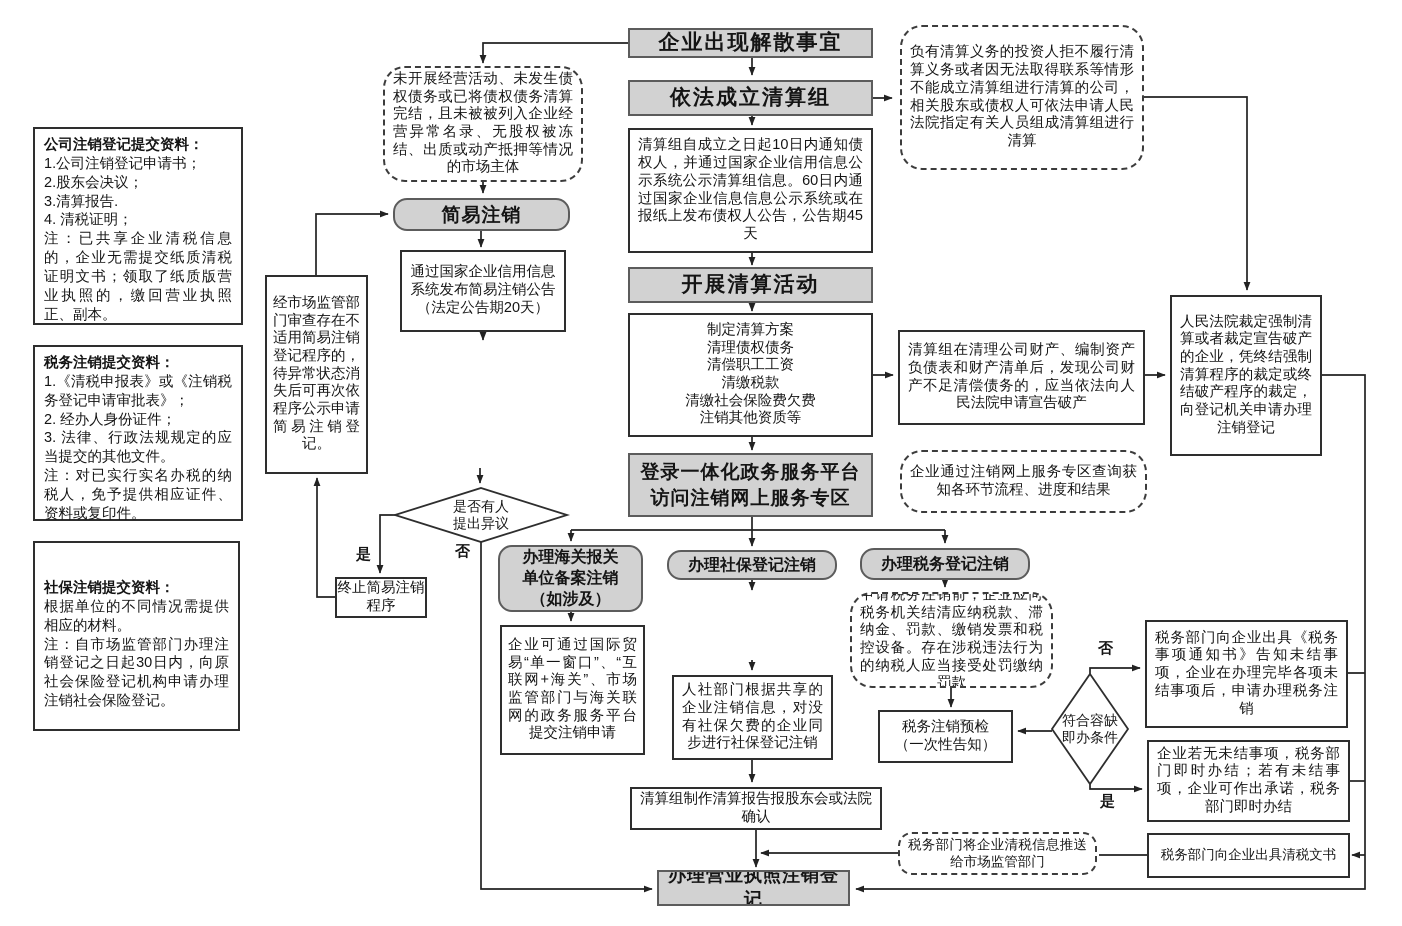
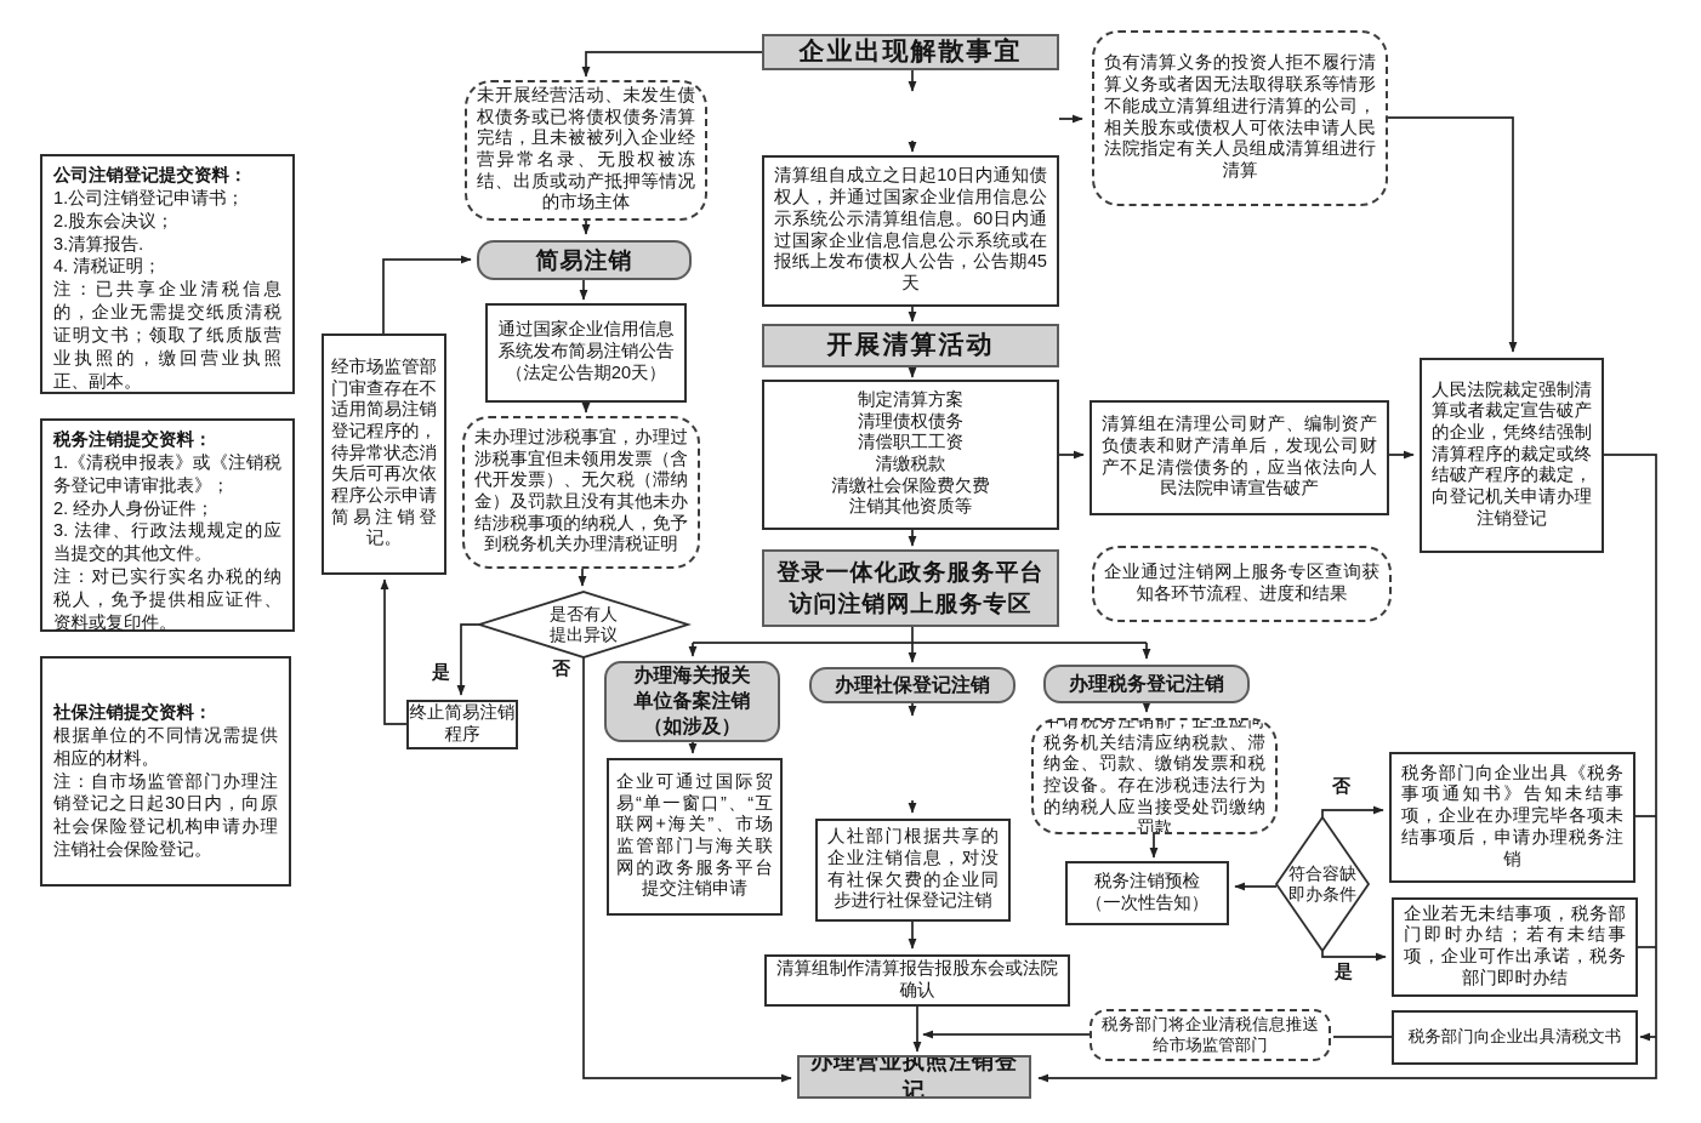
  公司注销登记提交资料：
  1.公司注销登记申请书；
  2.股东会决议；
  3.清算报告.
  4. 清税证明；
  注：已共享企业清税信息的，企业无需提交纸质清税证明文书；领取了纸质版营业执照的，缴回营业执照正、副本。
  税务注销提交资料：
  1.《清税申报表》或《注销税务登记申请审批表》；
  2. 经办人身份证件；
  3. 法律、行政法规规定的应当提交的其他文件。
  注：对已实行实名办税的纳税人，免予提供相应证件、资料或复印件。
  社保注销提交资料：
  根据单位的不同情况需提供相应的材料。
  注：自市场监管部门办理注销登记之日起30日内，向原社会保险登记机构申请办理注销社会保险登记。
  企业出现解散事宜
- 依法成立清算组
  清算组自成立之日起10日内通知债权人，并通过国家企业信用信息公示系统公示清算组信息。60日内通过国家企业信息信息公示系统或在报纸上发布债权人公告，公告期45天
  开展清算活动
  制定清算方案
  清理债权债务
  清偿职工工资
  清缴税款
  清缴社会保险费欠费
  注销其他资质等
  登录一体化政务服务平台
  访问注销网上服务专区
  负有清算义务的投资人拒不履行清算义务或者因无法取得联系等情形不能成立清算组进行清算的公司，相关股东或债权人可依法申请人民法院指定有关人员组成清算组进行清算
  清算组在清理公司财产、编制资产负债表和财产清单后，发现公司财产不足清偿债务的，应当依法向人民法院申请宣告破产
  人民法院裁定强制清算或者裁定宣告破产的企业，凭终结强制清算程序的裁定或终结破产程序的裁定，向登记机关申请办理注销登记
  企业通过注销网上服务专区查询获知各环节流程、进度和结果
  未开展经营活动、未发生债权债务或已将债权债务清算完结，且未被被列入企业经营异常名录、无股权被冻结、出质或动产抵押等情况的市场主体
  简易注销
  通过国家企业信用信息系统发布简易注销公告
  （法定公告期20天）
  经市场监管部门审查存在不适用简易注销登记程序的，待异常状态消失后可再次依程序公示申请简易注销登记。
+ 未办理过涉税事宜，办理过涉税事宜但未领用发票（含代开发票）、无欠税（滞纳金）及罚款且没有其他未办结涉税事项的纳税人，免予到税务机关办理清税证明
  终止简易注销程序
  是否有人
  提出异议
  是
  否
  办理海关报关
  单位备案注销
  （如涉及）
  企业可通过国际贸易“单一窗口”、“互联网+海关”、市场监管部门与海关联网的政务服务平台提交注销申请
  办理社保登记注销
  人社部门根据共享的企业注销信息，对没有社保欠费的企业同步进行社保登记注销
  办理税务登记注销
  申请税务注销前，企业应向税务机关结清应纳税款、滞纳金、罚款、缴销发票和税控设备。存在涉税违法行为的纳税人应当接受处罚缴纳罚款
  税务注销预检
  （一次性告知）
  符合容缺即办条件
  否
  是
  税务部门向企业出具《税务事项通知书》告知未结事项，企业在办理完毕各项未结事项后，申请办理税务注销
  企业若无未结事项，税务部门即时办结；若有未结事项，企业可作出承诺，税务部门即时办结
  清算组制作清算报告报股东会或法院确认
  税务部门将企业清税信息推送给市场监管部门
  税务部门向企业出具清税文书
  办理营业执照注销登记
